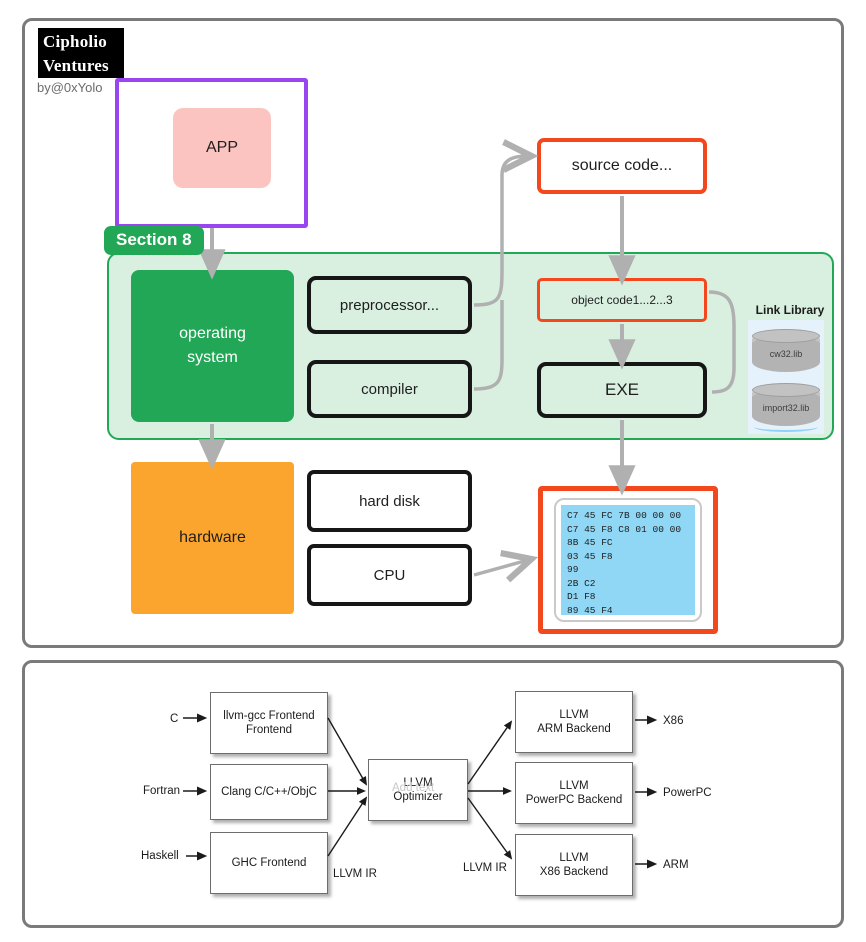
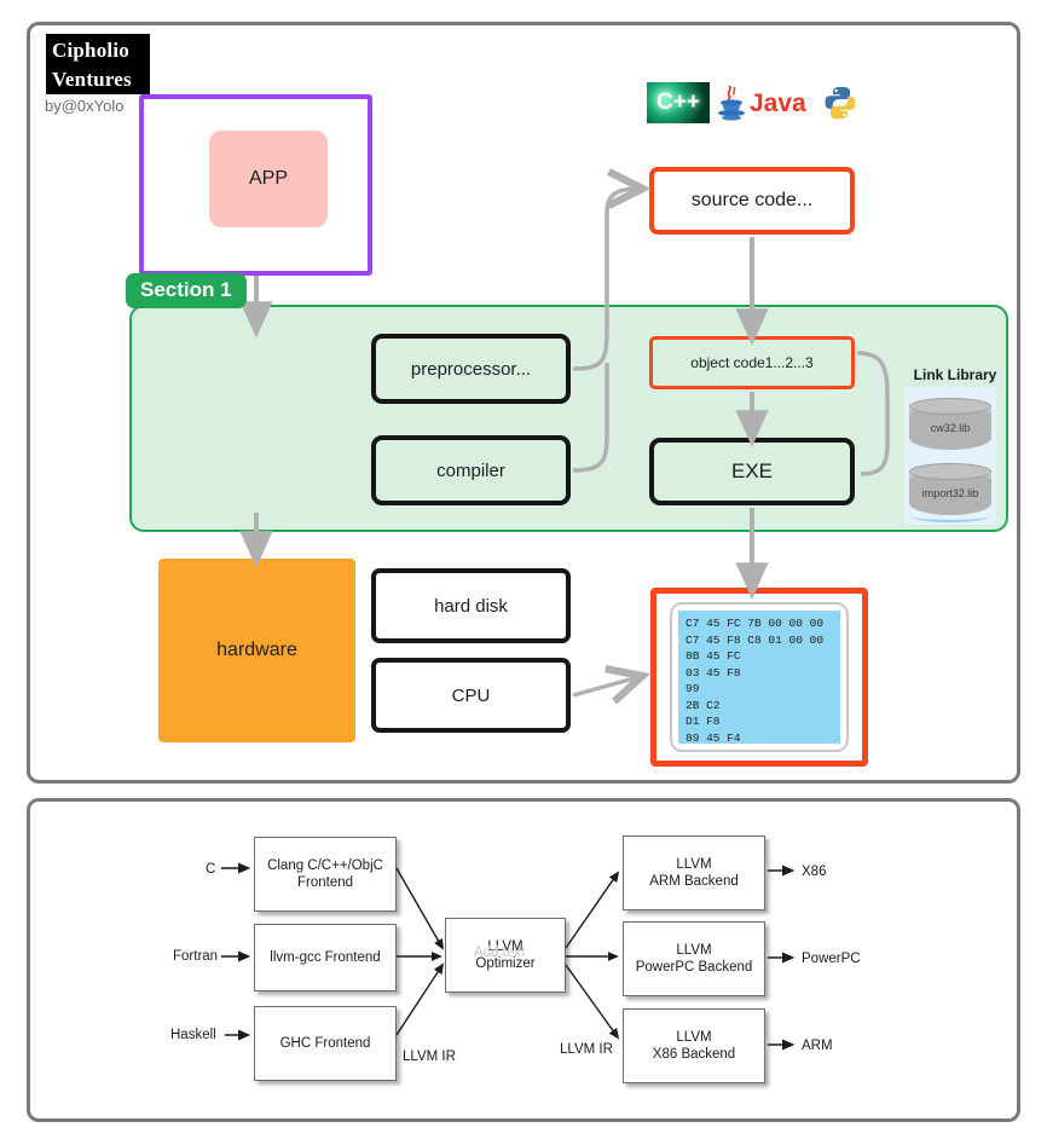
  Cipholio
  Ventures
  by@0xYolo
+ C++
+ Java
  APP
- Section 8
+ Section 1
- operating
- system
  preprocessor...
  compiler
  source code...
  object code1...2...3
  EXE
  Link Library
  cw32.lib
  import32.lib
  hardware
  hard disk
  CPU
  C7 45 FC 7B 00 00 00
  C7 45 F8 C8 01 00 00
  8B 45 FC
  03 45 F8
  99
  2B C2
  D1 F8
  89 45 F4
  C
  Fortran
  Haskell
- llvm-gcc Frontend
+ Clang C/C++/ObjC
  Frontend
- Clang C/C++/ObjC
+ llvm-gcc Frontend
  GHC Frontend
  LLVM
  Optimizer
  Add text
  LLVM
  ARM Backend
  LLVM
  PowerPC Backend
  LLVM
  X86 Backend
  X86
  PowerPC
  ARM
  LLVM IR
  LLVM IR
